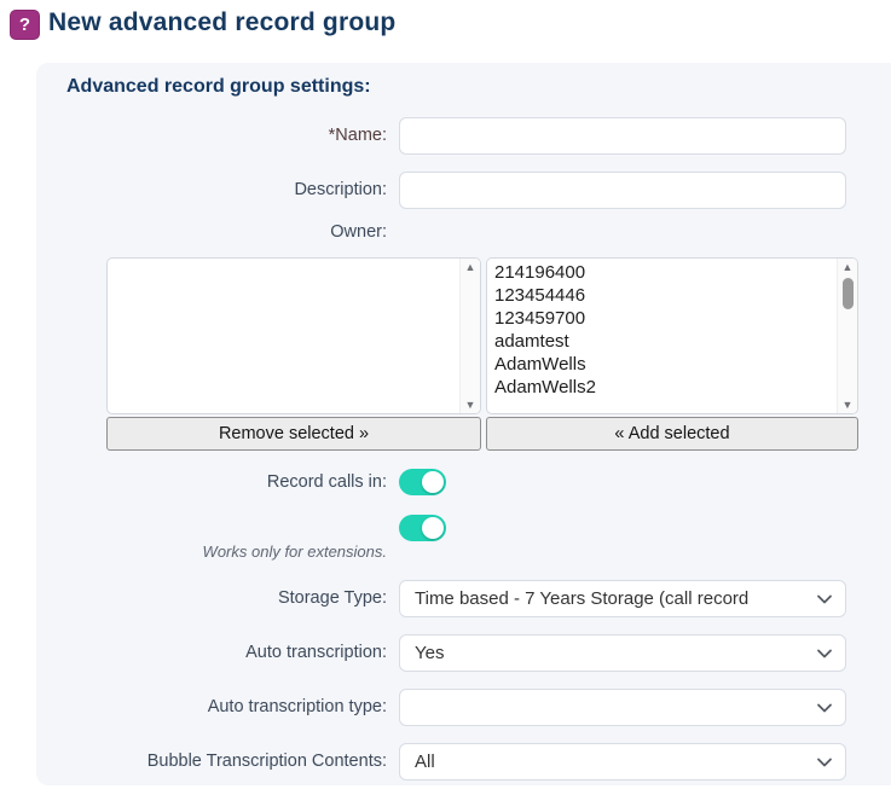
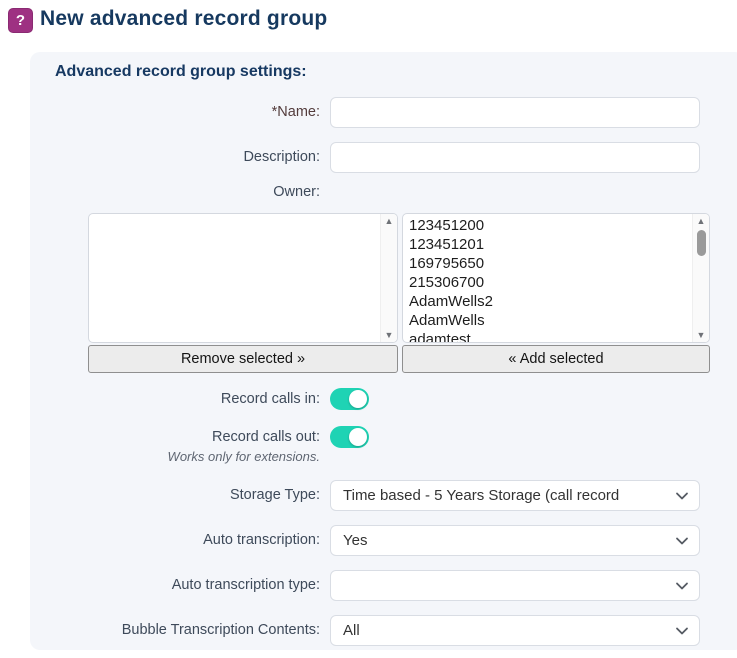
  ?
  New advanced record group
  Advanced record group settings:
  *Name:
  Description:
  Owner:
  ▲
  ▼
- 214196400
+ 123451200
+ 123451201
- 123454446
+ 169795650
- 123459700
+ 215306700
- adamtest
+ AdamWells2
  AdamWells
- AdamWells2
+ adamtest
  ▲
  ▼
  Remove selected »
  « Add selected
  Record calls in:
+ Record calls out:
  Works only for extensions.
  Storage Type:
- Time based - 7 Years Storage (call record
+ Time based - 5 Years Storage (call record
  Auto transcription:
  Yes
  Auto transcription type:
  Bubble Transcription Contents:
  All
